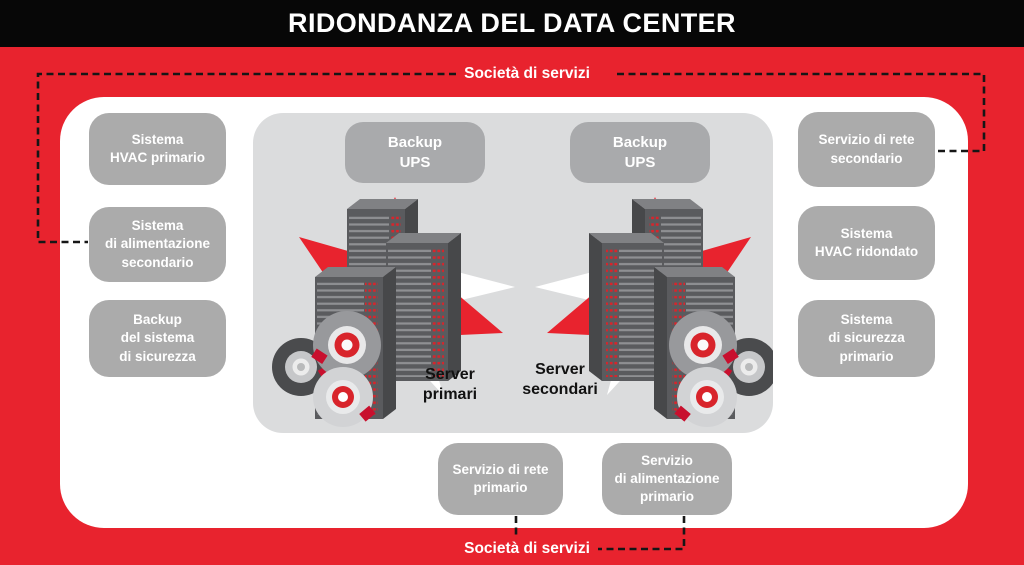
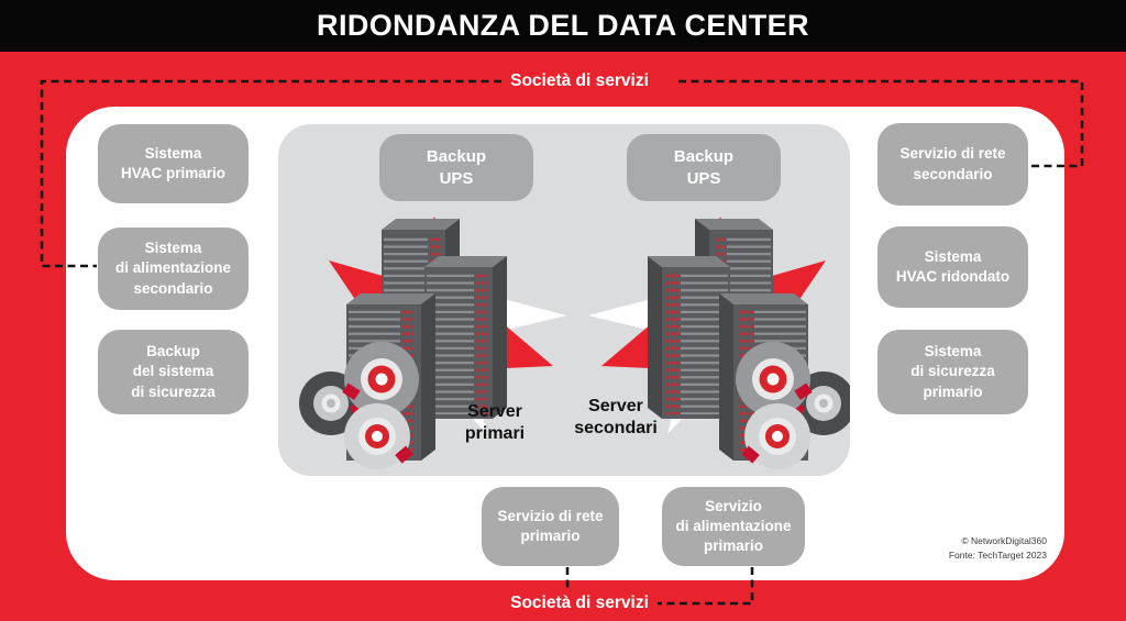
  RIDONDANZA DEL DATA CENTER
  Società di servizi
  Sistema
  HVAC primario
  Sistema
  di alimentazione
  secondario
  Backup
  del sistema
  di sicurezza
  Servizio di rete
  secondario
  Sistema
  HVAC ridondato
  Sistema
  di sicurezza
  primario
  Servizio di rete
  primario
  Servizio
  di alimentazione
  primario
  Backup
  UPS
  Backup
  UPS
  Server
  primari
  Server
  secondari
+ © NetworkDigital360
+ Fonte: TechTarget 2023
  Società di servizi
